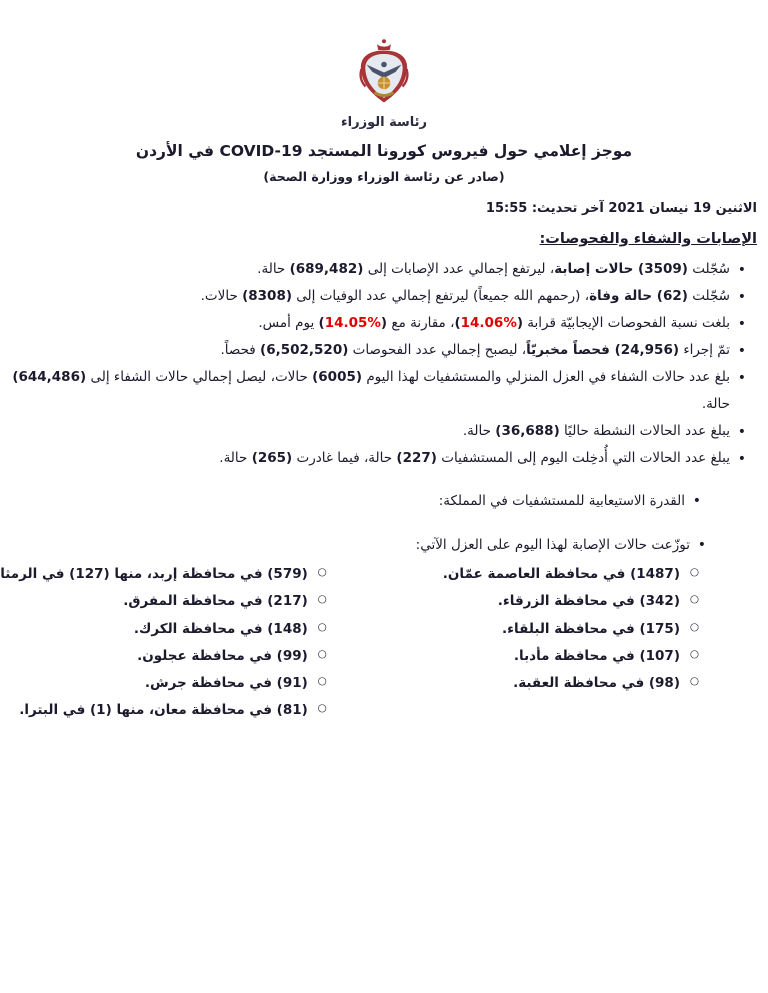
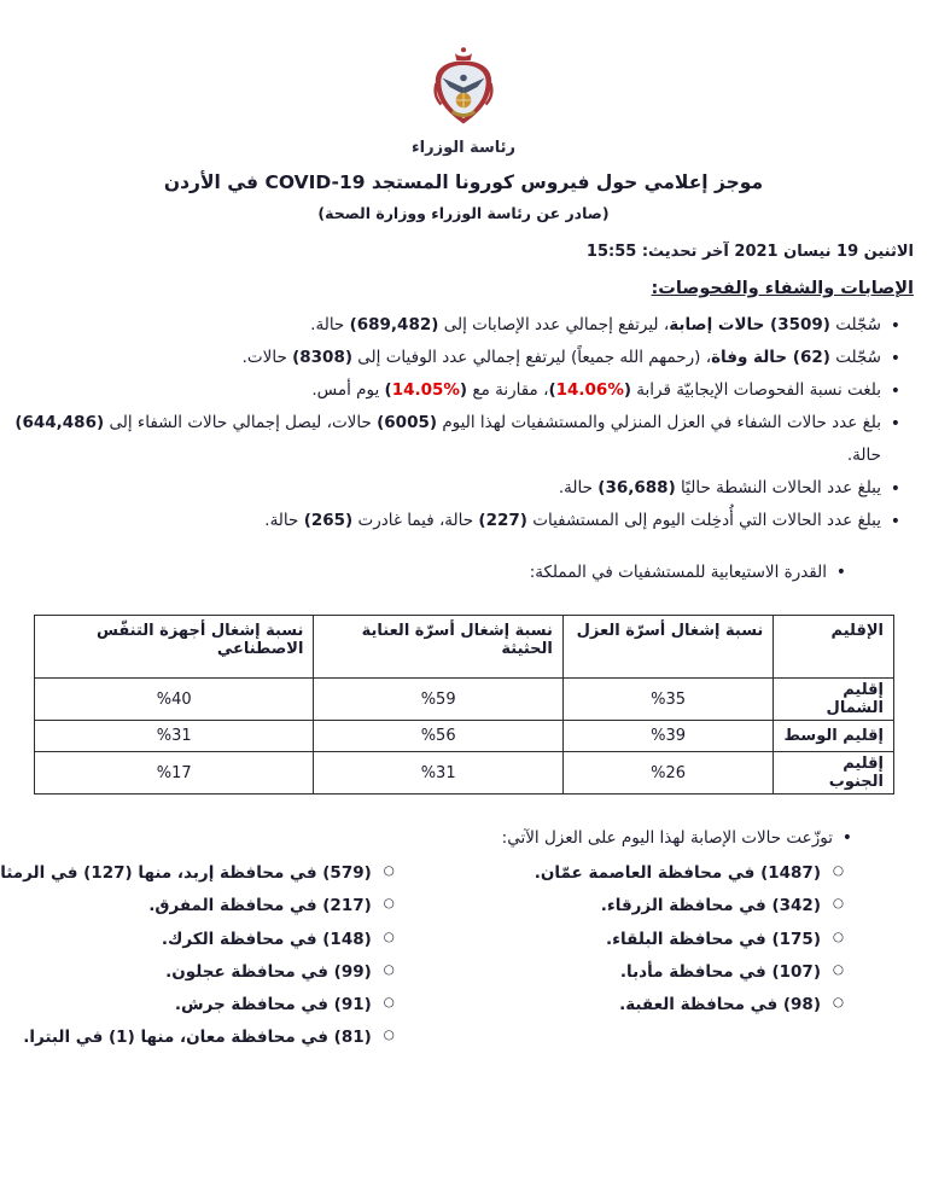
  رئاسة الوزراء
  موجز إعلامي حول فيروس كورونا المستجد COVID-19 في الأردن
  (صادر عن رئاسة الوزراء ووزارة الصحة)
  الاثنين 19 نيسان 2021 آخر تحديث: 15:55
  الإصابات والشفاء والفحوصات:
  سُجّلت (3509) حالات إصابة، ليرتفع إجمالي عدد الإصابات إلى (689,482) حالة.
  سُجّلت (62) حالة وفاة، (رحمهم الله جميعاً) ليرتفع إجمالي عدد الوفيات إلى (8308) حالات.
  بلغت نسبة الفحوصات الإيجابيّة قرابة (%14.06)، مقارنة مع (%14.05) يوم أمس.
- تمّ إجراء (24,956) فحصاً مخبريّاً، ليصبح إجمالي عدد الفحوصات (6,502,520) فحصاً.
  بلغ عدد حالات الشفاء في العزل المنزلي والمستشفيات لهذا اليوم (6005) حالات، ليصل إجمالي حالات الشفاء إلى (644,486) حالة.
  يبلغ عدد الحالات النشطة حاليًا (36,688) حالة.
  يبلغ عدد الحالات التي أُدخِلت اليوم إلى المستشفيات (227) حالة، فيما غادرت (265) حالة.
  القدرة الاستيعابية للمستشفيات في المملكة:
+ الإقليم	نسبة إشغال أسرّة العزل	نسبة إشغال أسرّة العناية الحثيثة	نسبة إشغال أجهزة التنفّس الاصطناعي
+ إقليم الشمال	%35	%59	%40
+ إقليم الوسط	%39	%56	%31
+ إقليم الجنوب	%26	%31	%17
  توزّعت حالات الإصابة لهذا اليوم على العزل الآتي:
  (1487) في محافظة العاصمة عمّان.
  (342) في محافظة الزرقاء.
  (175) في محافظة البلقاء.
  (107) في محافظة مأدبا.
  (98) في محافظة العقبة.
  (579) في محافظة إربد، منها (127) في الرمثا
  (217) في محافظة المفرق.
  (148) في محافظة الكرك.
  (99) في محافظة عجلون.
  (91) في محافظة جرش.
  (81) في محافظة معان، منها (1) في البترا.
